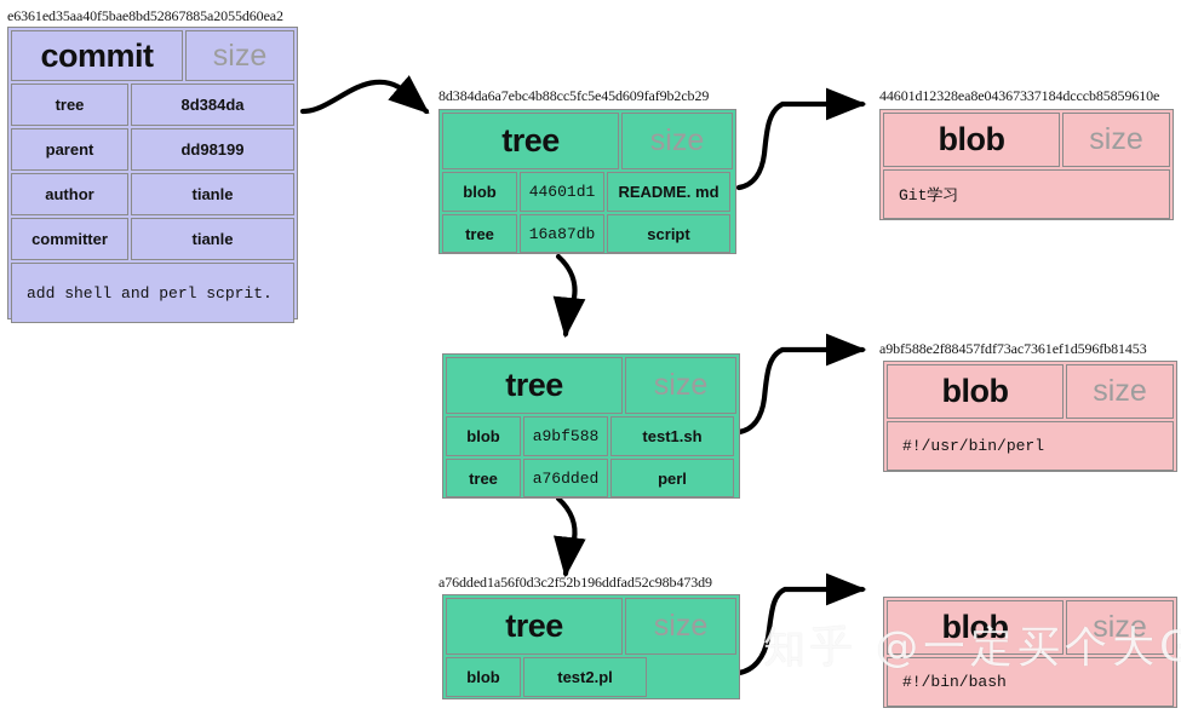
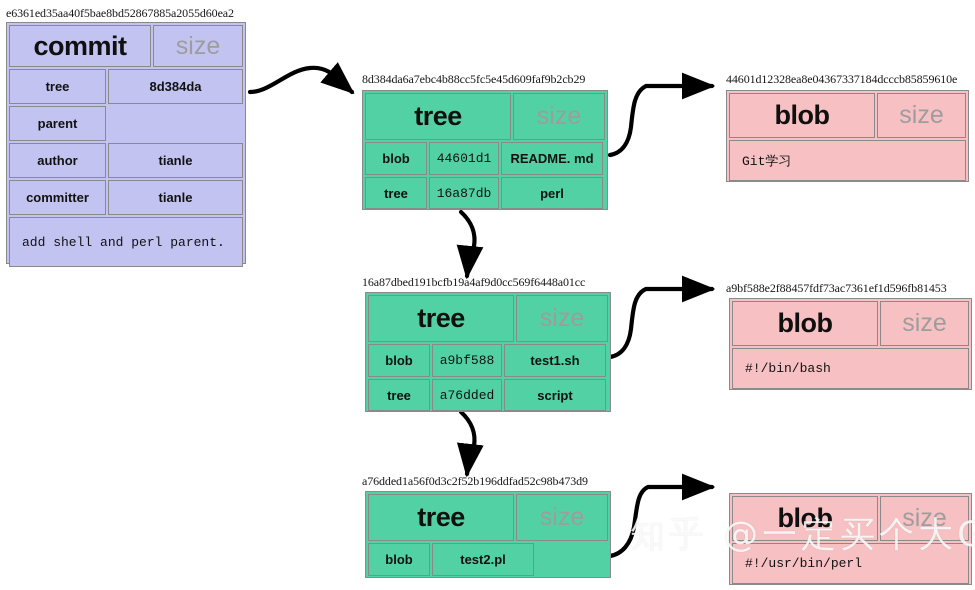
  e6361ed35aa40f5bae8bd52867885a2055d60ea2
  commit
  size
  tree
  8d384da
  parent
- dd98199
  author
  tianle
  committer
  tianle
- add shell and perl scprit.
+ add shell and perl parent.
  8d384da6a7ebc4b88cc5fc5e45d609faf9b2cb29
  tree
  size
  blob
  44601d1
  README. md
  tree
  16a87db
- script
+ perl
+ 16a87dbed191bcfb19a4af9d0cc569f6448a01cc
  tree
  size
  blob
  a9bf588
  test1.sh
  tree
  a76dded
- perl
+ script
  a76dded1a56f0d3c2f52b196ddfad52c98b473d9
  tree
  size
  blob
  test2.pl
  44601d12328ea8e04367337184dcccb85859610e
  blob
  size
  Git学习
  a9bf588e2f88457fdf73ac7361ef1d596fb81453
  blob
  size
- #!/usr/bin/perl
+ #!/bin/bash
  blob
  size
- #!/bin/bash
+ #!/usr/bin/perl
  知乎 @一定买个大G
